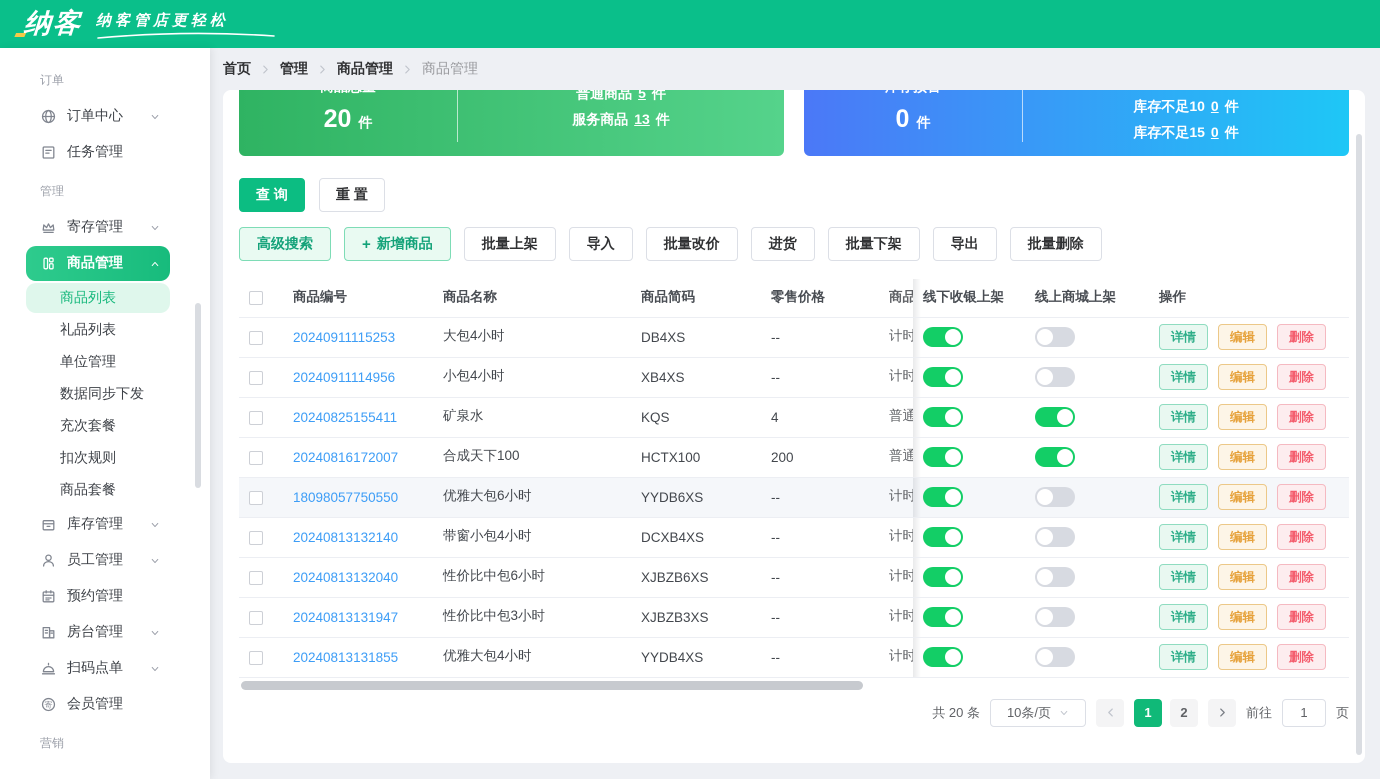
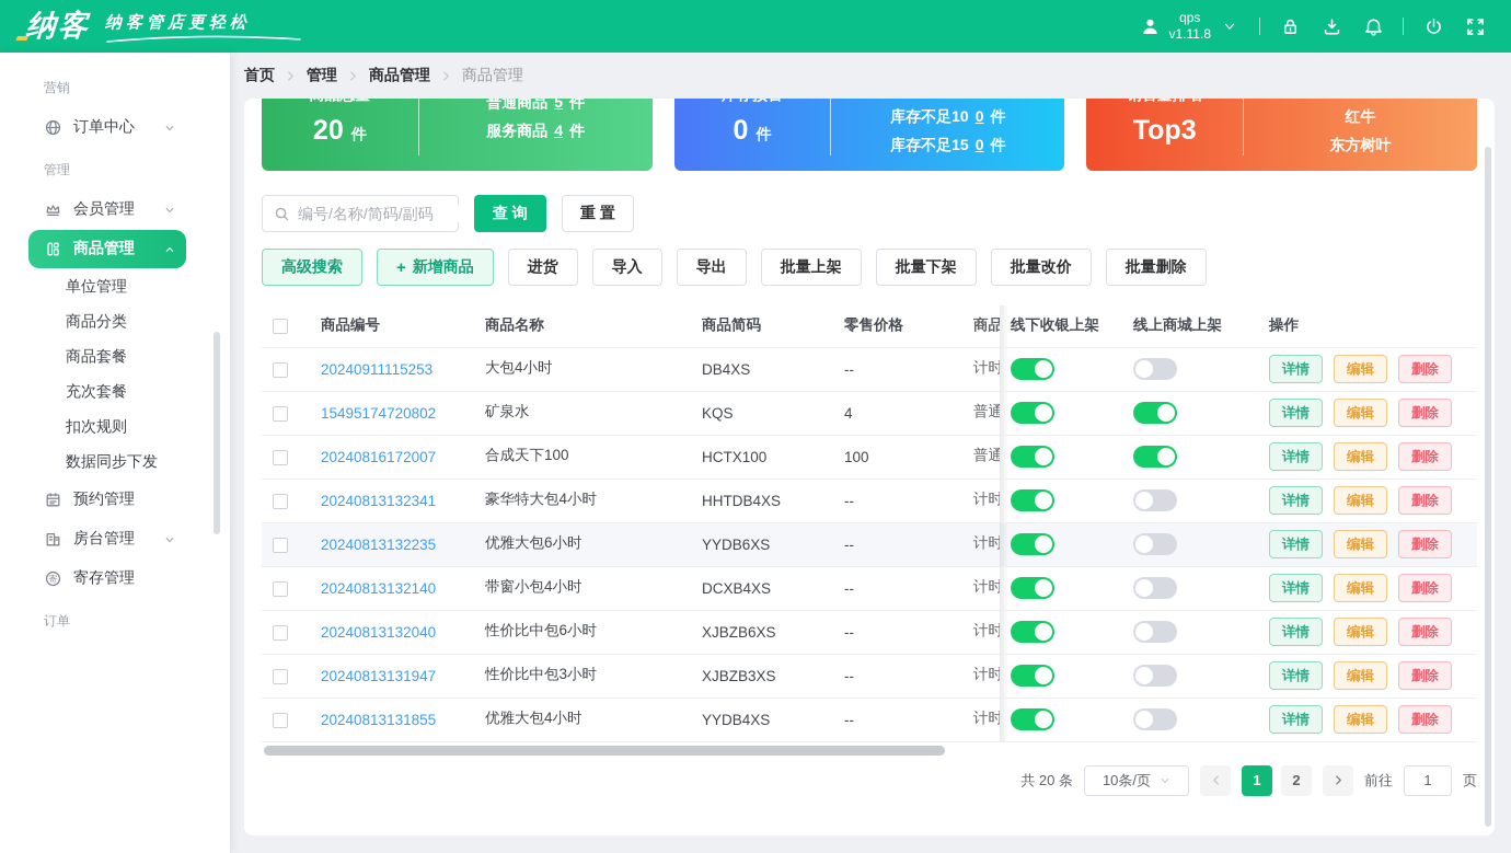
  纳客管店更轻松
+ qps
+ v1.11.8
- 订单
+ 营销
  订单中心
- 任务管理
  管理
- 寄存管理
+ 会员管理
  商品管理
- 商品列表
- 礼品列表
  单位管理
+ 商品分类
- 数据同步下发
+ 商品套餐
  充次套餐
  扣次规则
- 商品套餐
+ 数据同步下发
- 库存管理
- 员工管理
  预约管理
  房台管理
- 扫码点单
  寄
- 会员管理
+ 寄存管理
- 营销
+ 订单
  首页
  管理
  商品管理
  商品管理
  20 件
  普通商品 5 件
- 服务商品 13 件
+ 服务商品 4 件
  0 件
  库存不足10 0 件
  库存不足15 0 件
+ Top3
+ 红牛
+ 东方树叶
+ 编号/名称/简码/副码
  查 询
  重 置
  高级搜索
  +
  新增商品
- 批量上架
+ 进货
  导入
- 批量改价
+ 导出
- 进货
+ 批量上架
  批量下架
- 导出
+ 批量改价
  批量删除
  	商品编号	商品名称	商品简码	零售价格	商品	线下收银上架	线上商城上架	操作
  	20240911115253	大包4小时	DB4XS	--	计时			详情 编辑 删除
- 	20240911114956	小包4小时	XB4XS	--	计时			详情 编辑 删除
- 	20240825155411	矿泉水	KQS	4	普通			详情 编辑 删除
+ 	15495174720802	矿泉水	KQS	4	普通			详情 编辑 删除
- 	20240816172007	合成天下100	HCTX100	200	普通			详情 编辑 删除
+ 	20240816172007	合成天下100	HCTX100	100	普通			详情 编辑 删除
+ 	20240813132341	豪华特大包4小时	HHTDB4XS	--	计时			详情 编辑 删除
- 	18098057750550	优雅大包6小时	YYDB6XS	--	计时			详情 编辑 删除
+ 	20240813132235	优雅大包6小时	YYDB6XS	--	计时			详情 编辑 删除
  	20240813132140	带窗小包4小时	DCXB4XS	--	计时			详情 编辑 删除
  	20240813132040	性价比中包6小时	XJBZB6XS	--	计时			详情 编辑 删除
  	20240813131947	性价比中包3小时	XJBZB3XS	--	计时			详情 编辑 删除
  	20240813131855	优雅大包4小时	YYDB4XS	--	计时			详情 编辑 删除
  共 20 条
  10条/页
  1
  2
  前往
  1
  页
